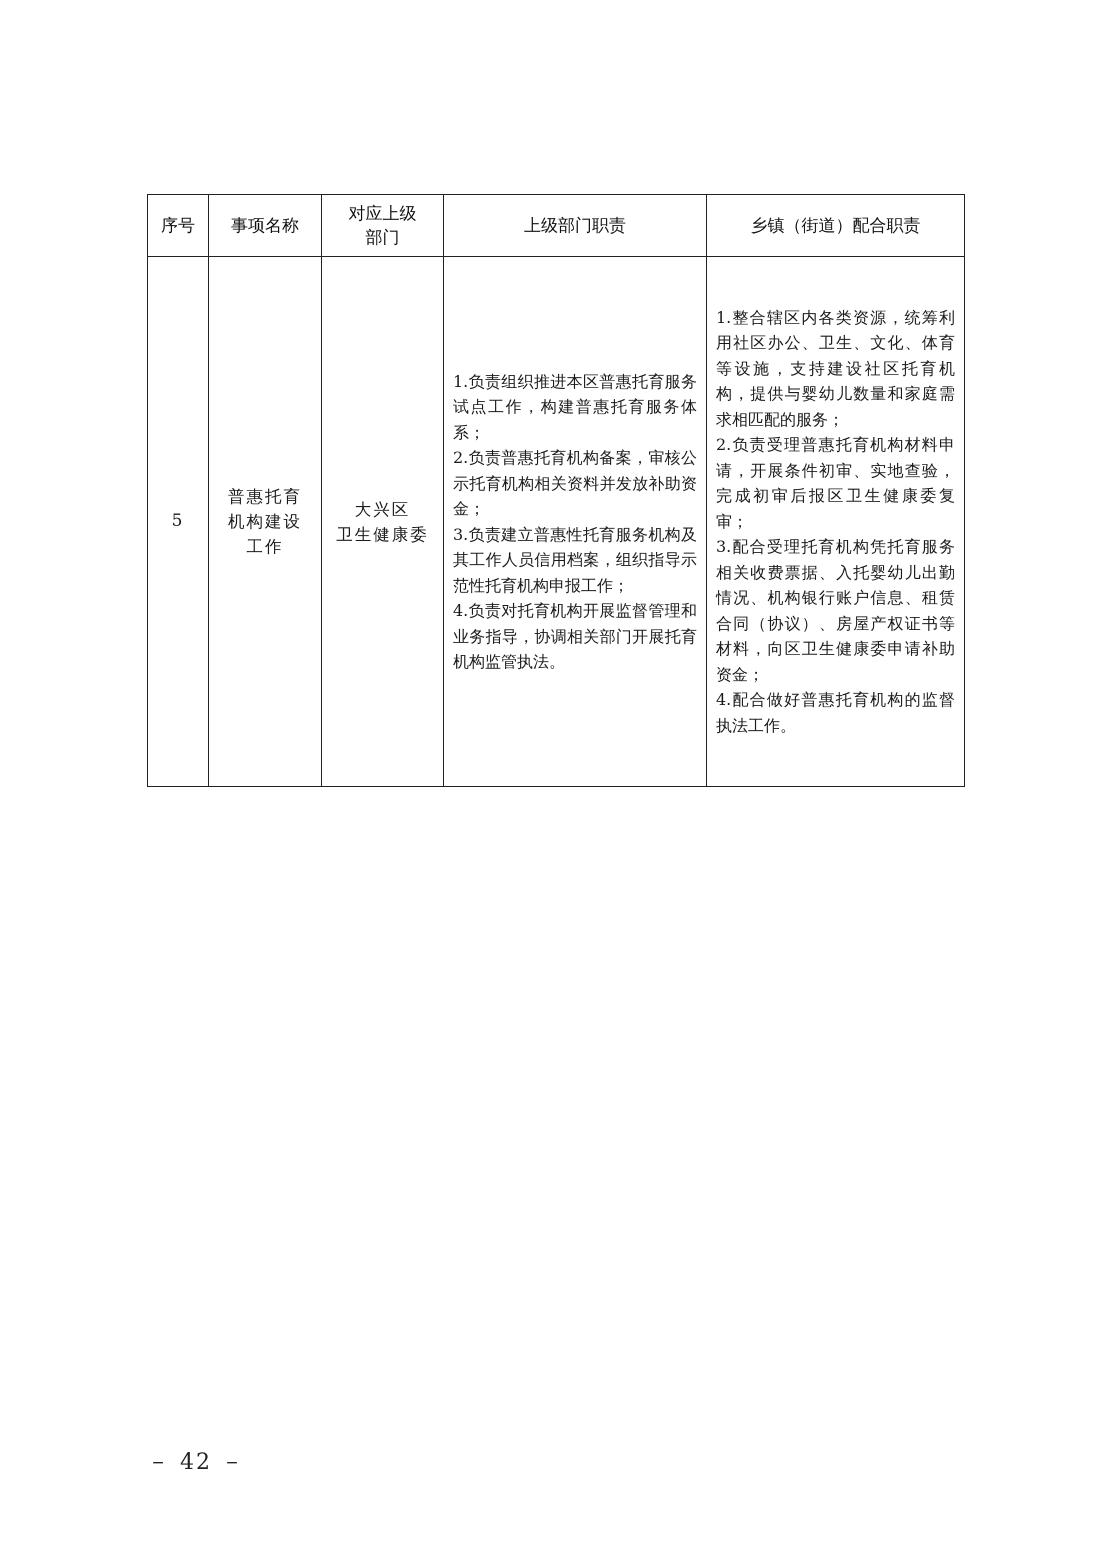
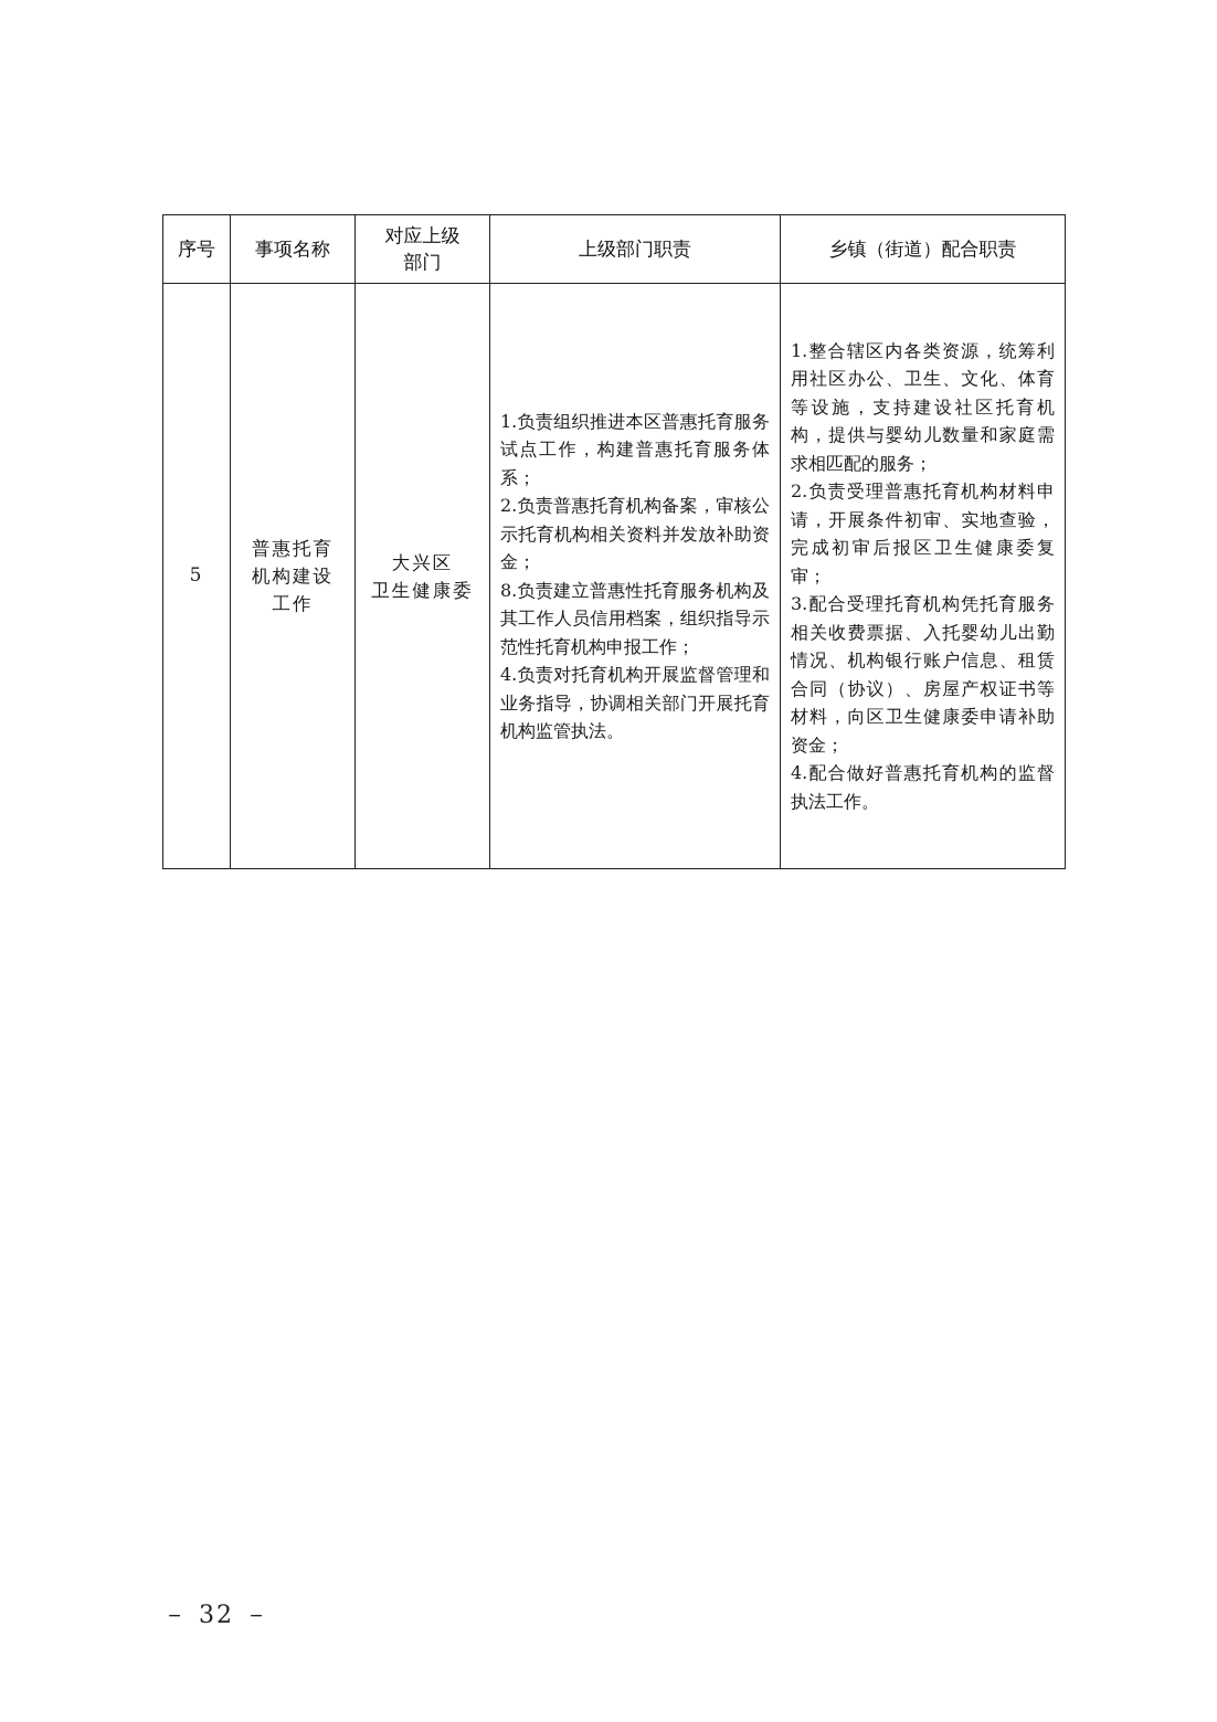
  序号	事项名称	对应上级 部门	上级部门职责	乡镇（街道）配合职责
- 5	普惠托育 机构建设 工作	大兴区 卫生健康委	1.负责组织推进本区普惠托育服务试点工作，构建普惠托育服务体系； 2.负责普惠托育机构备案，审核公示托育机构相关资料并发放补助资金； 3.负责建立普惠性托育服务机构及其工作人员信用档案，组织指导示范性托育机构申报工作； 4.负责对托育机构开展监督管理和业务指导，协调相关部门开展托育机构监管执法。	1.整合辖区内各类资源，统筹利用社区办公、卫生、文化、体育等设施，支持建设社区托育机构，提供与婴幼儿数量和家庭需求相匹配的服务； 2.负责受理普惠托育机构材料申请，开展条件初审、实地查验，完成初审后报区卫生健康委复审； 3.配合受理托育机构凭托育服务相关收费票据、入托婴幼儿出勤情况、机构银行账户信息、租赁合同（协议）、房屋产权证书等材料，向区卫生健康委申请补助资金； 4.配合做好普惠托育机构的监督执法工作。
+ 5	普惠托育 机构建设 工作	大兴区 卫生健康委	1.负责组织推进本区普惠托育服务试点工作，构建普惠托育服务体系； 2.负责普惠托育机构备案，审核公示托育机构相关资料并发放补助资金； 8.负责建立普惠性托育服务机构及其工作人员信用档案，组织指导示范性托育机构申报工作； 4.负责对托育机构开展监督管理和业务指导，协调相关部门开展托育机构监管执法。	1.整合辖区内各类资源，统筹利用社区办公、卫生、文化、体育等设施，支持建设社区托育机构，提供与婴幼儿数量和家庭需求相匹配的服务； 2.负责受理普惠托育机构材料申请，开展条件初审、实地查验，完成初审后报区卫生健康委复审； 3.配合受理托育机构凭托育服务相关收费票据、入托婴幼儿出勤情况、机构银行账户信息、租赁合同（协议）、房屋产权证书等材料，向区卫生健康委申请补助资金； 4.配合做好普惠托育机构的监督执法工作。
- － 42 －
+ － 32 －
